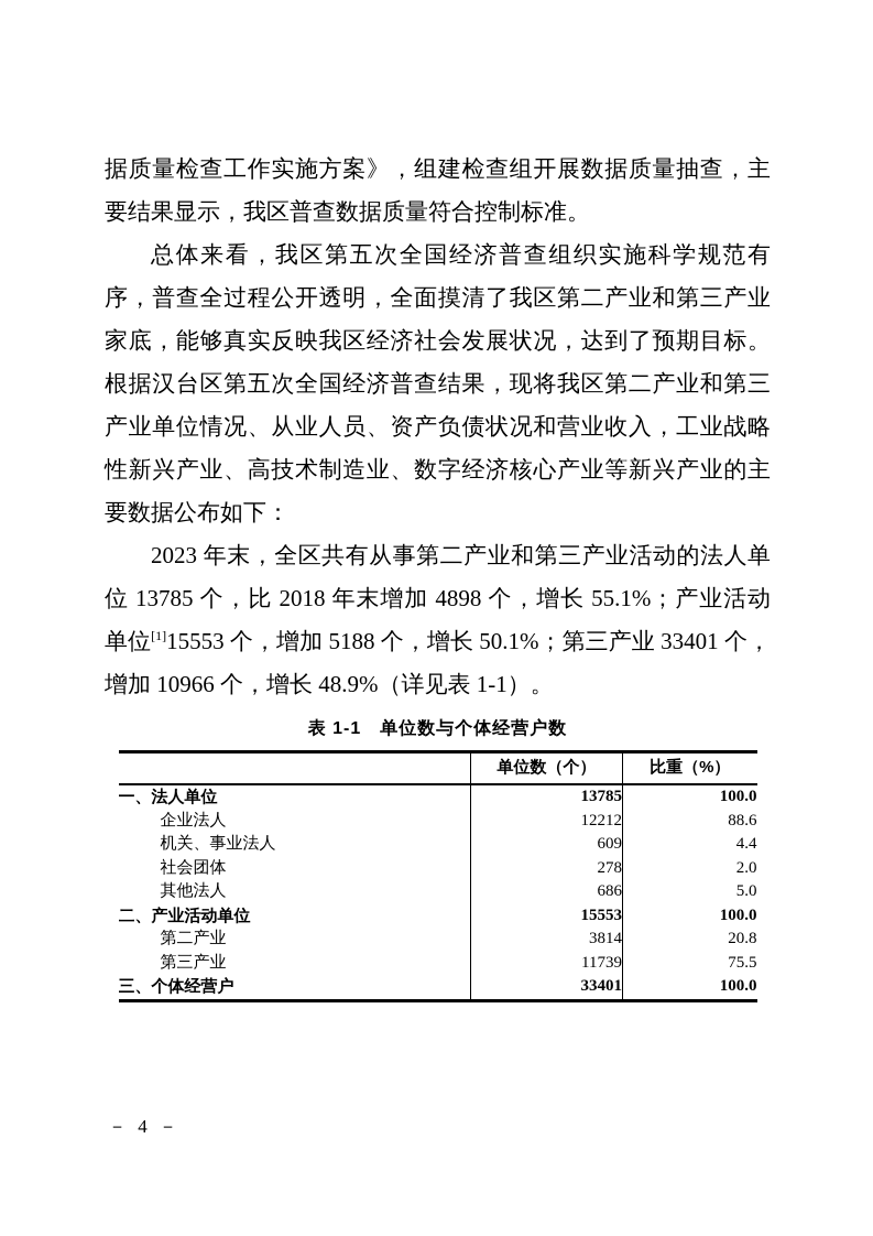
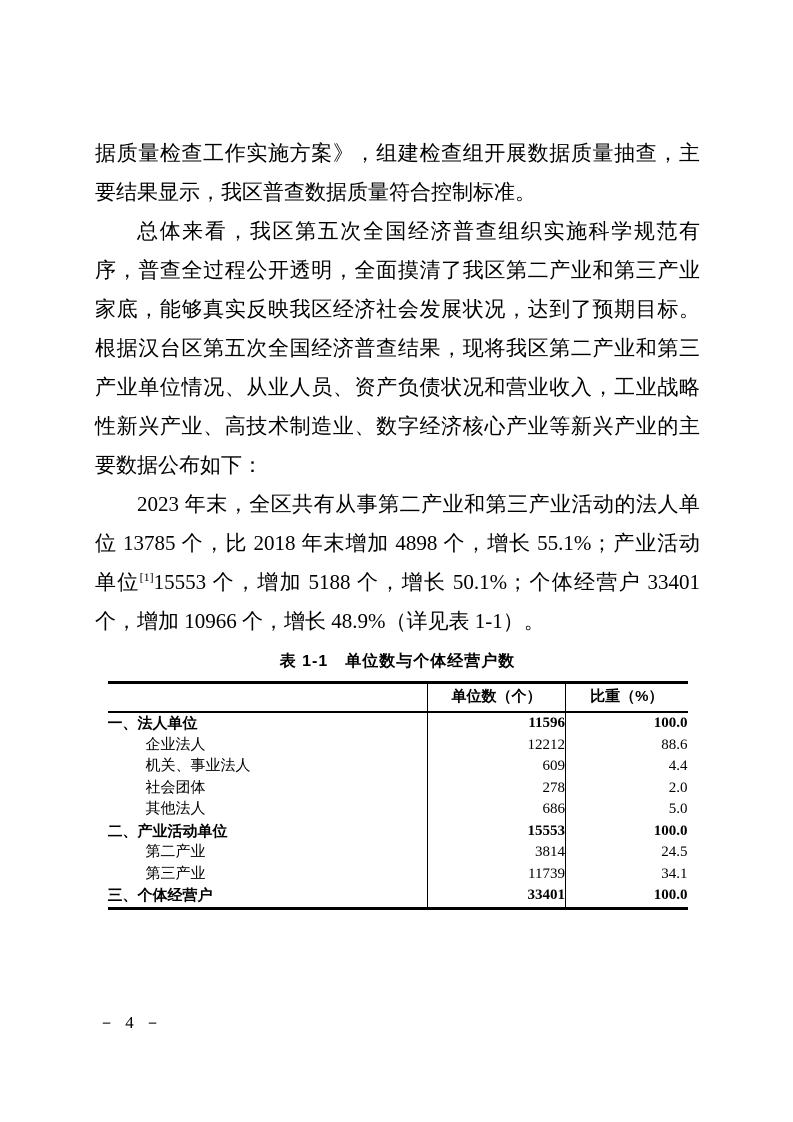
  据质量检查工作实施方案》，组建检查组开展数据质量抽查，主要结果显示，我区普查数据质量符合控制标准。
  总体来看，我区第五次全国经济普查组织实施科学规范有序，普查全过程公开透明，全面摸清了我区第二产业和第三产业家底，能够真实反映我区经济社会发展状况，达到了预期目标。根据汉台区第五次全国经济普查结果，现将我区第二产业和第三产业单位情况、从业人员、资产负债状况和营业收入，工业战略性新兴产业、高技术制造业、数字经济核心产业等新兴产业的主要数据公布如下：
- 2023 年末，全区共有从事第二产业和第三产业活动的法人单位 13785 个，比 2018 年末增加 4898 个，增长 55.1%；产业活动单位[1]15553 个，增加 5188 个，增长 50.1%；第三产业 33401 个，增加 10966 个，增长 48.9%（详见表 1-1）。
+ 2023 年末，全区共有从事第二产业和第三产业活动的法人单位 13785 个，比 2018 年末增加 4898 个，增长 55.1%；产业活动单位[1]15553 个，增加 5188 个，增长 50.1%；个体经营户 33401 个，增加 10966 个，增长 48.9%（详见表 1-1）。
  表 1-1 单位数与个体经营户数
  	单位数（个）	比重（%）
- 一、法人单位	13785	100.0
+ 一、法人单位	11596	100.0
  企业法人	12212	88.6
  机关、事业法人	609	4.4
  社会团体	278	2.0
  其他法人	686	5.0
  二、产业活动单位	15553	100.0
- 第二产业	3814	20.8
+ 第二产业	3814	24.5
- 第三产业	11739	75.5
+ 第三产业	11739	34.1
  三、个体经营户	33401	100.0
  － 4 －
